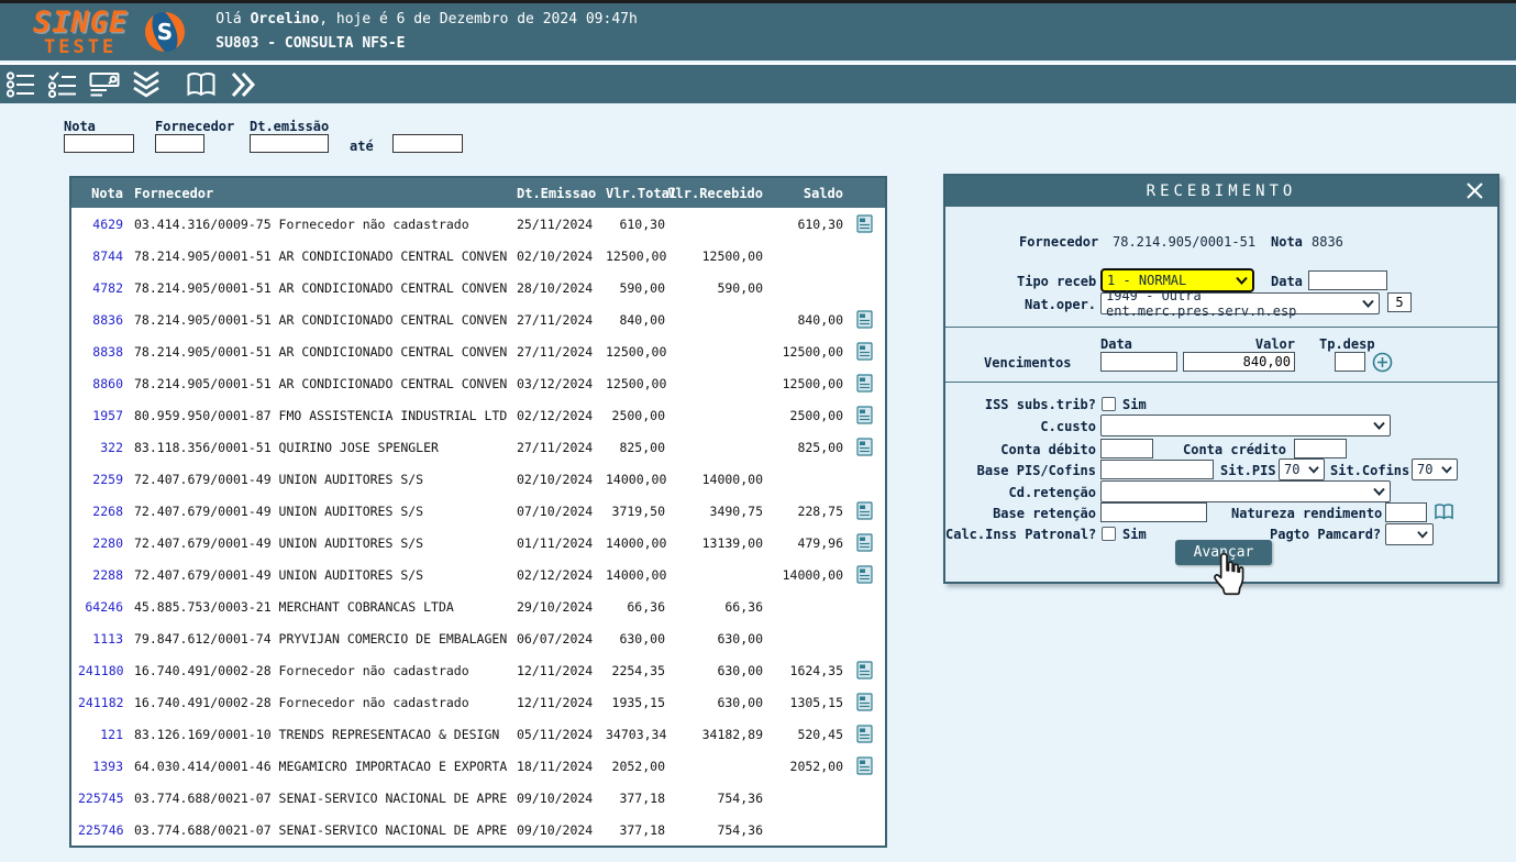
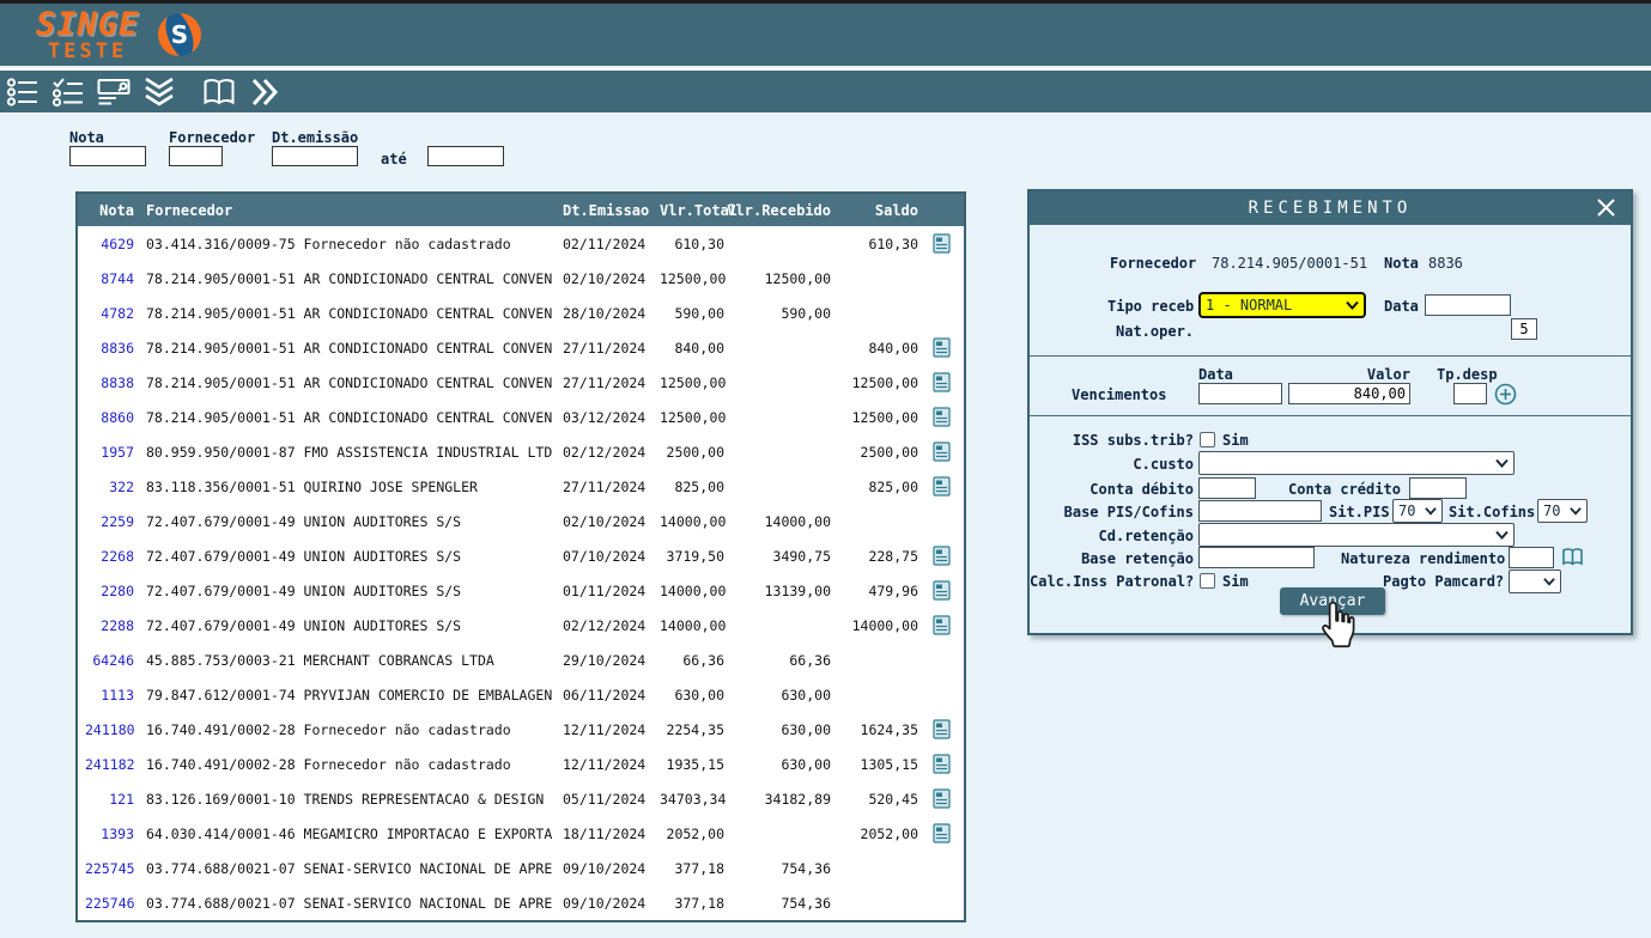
  SINGE
  TESTE
  S
- Olá Orcelino, hoje é 6 de Dezembro de 2024 09:47h
- SU803 - CONSULTA NFS-E
  Nota
  Fornecedor
  Dt.emissão
  até
  Nota
  Fornecedor
  Dt.Emissao
  Vlr.Tot
  Vlr.Recebido
  Saldo
  4629
  03.414.316/0009-75 Fornecedor não cadastrado
- 25/11/2024
+ 02/11/2024
  610,30
  610,30
  8744
  78.214.905/0001-51 AR CONDICIONADO CENTRAL CONVEN
  02/10/2024
  12500,00
  12500,00
  4782
  78.214.905/0001-51 AR CONDICIONADO CENTRAL CONVEN
  28/10/2024
  590,00
  590,00
  8836
  78.214.905/0001-51 AR CONDICIONADO CENTRAL CONVEN
  27/11/2024
  840,00
  840,00
  8838
  78.214.905/0001-51 AR CONDICIONADO CENTRAL CONVEN
  27/11/2024
  12500,00
  12500,00
  8860
  78.214.905/0001-51 AR CONDICIONADO CENTRAL CONVEN
  03/12/2024
  12500,00
  12500,00
  1957
  80.959.950/0001-87 FMO ASSISTENCIA INDUSTRIAL LTD
  02/12/2024
  2500,00
  2500,00
  322
  83.118.356/0001-51 QUIRINO JOSE SPENGLER
  27/11/2024
  825,00
  825,00
  2259
  72.407.679/0001-49 UNION AUDITORES S/S
  02/10/2024
  14000,00
  14000,00
  2268
  72.407.679/0001-49 UNION AUDITORES S/S
  07/10/2024
  3719,50
  3490,75
  228,75
  2280
  72.407.679/0001-49 UNION AUDITORES S/S
  01/11/2024
  14000,00
  13139,00
  479,96
  2288
  72.407.679/0001-49 UNION AUDITORES S/S
  02/12/2024
  14000,00
  14000,00
  64246
  45.885.753/0003-21 MERCHANT COBRANCAS LTDA
  29/10/2024
  66,36
  66,36
  1113
  79.847.612/0001-74 PRYVIJAN COMERCIO DE EMBALAGEN
- 06/07/2024
+ 06/11/2024
  630,00
  630,00
  241180
  16.740.491/0002-28 Fornecedor não cadastrado
  12/11/2024
  2254,35
  630,00
  1624,35
  241182
  16.740.491/0002-28 Fornecedor não cadastrado
  12/11/2024
  1935,15
  630,00
  1305,15
  121
  83.126.169/0001-10 TRENDS REPRESENTACAO & DESIGN
  05/11/2024
  34703,34
  34182,89
  520,45
  1393
  64.030.414/0001-46 MEGAMICRO IMPORTACAO E EXPORTA
  18/11/2024
  2052,00
  2052,00
  225745
  03.774.688/0021-07 SENAI-SERVICO NACIONAL DE APRE
  09/10/2024
  377,18
  754,36
  225746
  03.774.688/0021-07 SENAI-SERVICO NACIONAL DE APRE
  09/10/2024
  377,18
  754,36
  RECEBIMENTO
  Fornecedor
  78.214.905/0001-51
  Nota
  8836
  Tipo receb
  1 - NORMAL
  Data
  Nat.oper.
- 1949 - Outra ent.merc.pres.serv.n.esp
  5
  Data
  Valor
  Tp.desp
  Vencimentos
  840,00
  ISS subs.trib?
  Sim
  C.custo
  Conta débito
  Conta crédito
  Base PIS/Cofins
  Sit.PIS
  70
  Sit.Cofins
  70
  Cd.retenção
  Base retenção
  Natureza rendimento
  Calc.Inss Patronal?
  Sim
  Pagto Pamcard?
  Avançar
